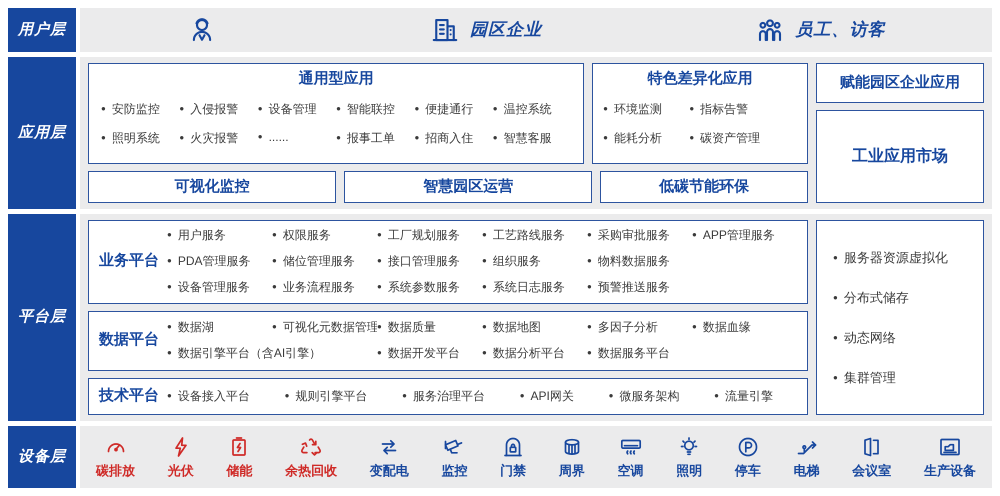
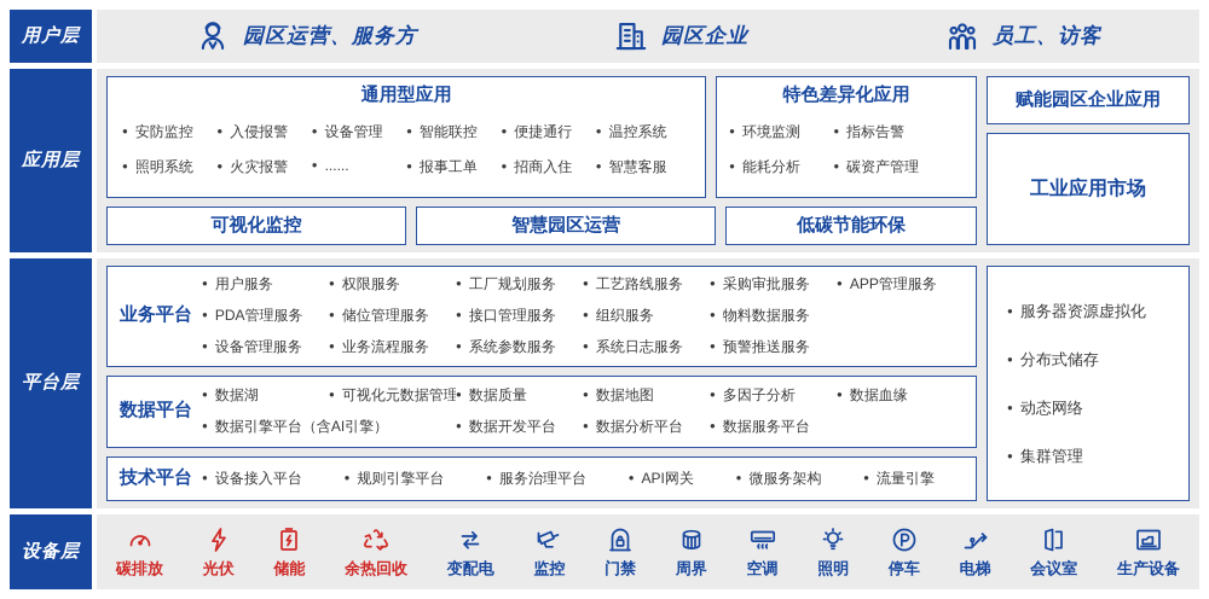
  用户层
+ 园区运营、服务方
  园区企业
  员工、访客
  应用层
  通用型应用
  安防监控
  入侵报警
  设备管理
  智能联控
  便捷通行
  温控系统
  照明系统
  火灾报警
  ......
  报事工单
  招商入住
  智慧客服
  特色差异化应用
  环境监测
  指标告警
  能耗分析
  碳资产管理
  可视化监控
  智慧园区运营
  低碳节能环保
  赋能园区企业应用
  工业应用市场
  平台层
  业务平台
  用户服务
  权限服务
  工厂规划服务
  工艺路线服务
  采购审批服务
  APP管理服务
  PDA管理服务
  储位管理服务
  接口管理服务
  组织服务
  物料数据服务
  设备管理服务
  业务流程服务
  系统参数服务
  系统日志服务
  预警推送服务
  数据平台
  数据湖
  可视化元数据管理
  数据质量
  数据地图
  多因子分析
  数据血缘
  数据引擎平台（含AI引擎）
  数据开发平台
  数据分析平台
  数据服务平台
  技术平台
  设备接入平台
  规则引擎平台
  服务治理平台
  API网关
  微服务架构
  流量引擎
  服务器资源虚拟化
  分布式储存
  动态网络
  集群管理
  设备层
  碳排放
  光伏
  储能
  余热回收
  变配电
  监控
  门禁
  周界
  空调
  照明
  停车
  电梯
  会议室
  生产设备
